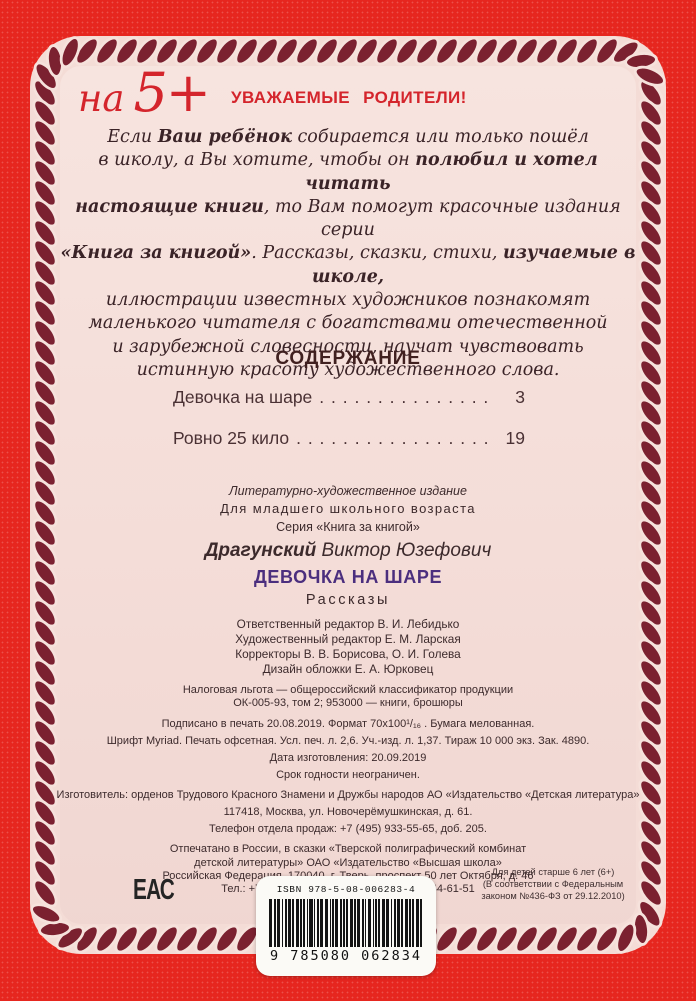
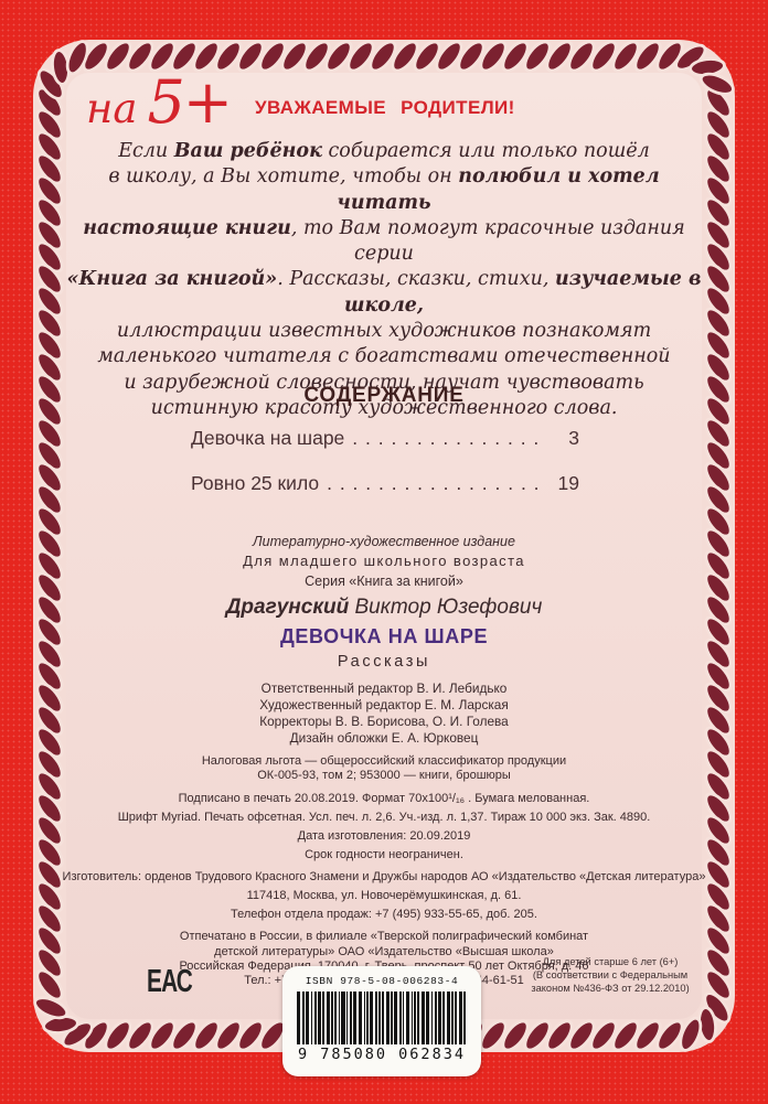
  на
  5+
  УВАЖАЕМЫЕ РОДИТЕЛИ!
  Если Ваш ребёнок собирается или только пошёл
  в школу, а Вы хотите, чтобы он полюбил и хотел читать
  настоящие книги, то Вам помогут красочные издания серии
  «Книга за книгой». Рассказы, сказки, стихи, изучаемые в школе,
  иллюстрации известных художников познакомят
  маленького читателя с богатствами отечественной
  и зарубежной словесности, научат чувствовать
  истинную красоту художественного слова.
  СОДЕРЖАНИЕ
  Девочка на шаре
  . . . . . . . . . . . . . . .
  3
  Ровно 25 кило
  . . . . . . . . . . . . . . . . .
  19
  Литературно-художественное издание
  Для младшего школьного возраста
  Серия «Книга за книгой»
  Драгунский Виктор Юзефович
  ДЕВОЧКА НА ШАРЕ
  Рассказы
  Ответственный редактор В. И. Лебидько
  Художественный редактор Е. М. Ларская
  Корректоры В. В. Борисова, О. И. Голева
  Дизайн обложки Е. А. Юрковец
  Налоговая льгота — общероссийский классификатор продукции
  ОК-005-93, том 2; 953000 — книги, брошюры
  Подписано в печать 20.08.2019. Формат 70х100¹/₁₆ . Бумага мелованная.
  Шрифт Myriad. Печать офсетная. Усл. печ. л. 2,6. Уч.-изд. л. 1,37. Тираж 10 000 экз. Зак. 4890.
  Дата изготовления: 20.09.2019
  Срок годности неограничен.
  Изготовитель: орденов Трудового Красного Знамени и Дружбы народов АО «Издательство «Детская литература»
  117418, Москва, ул. Новочерёмушкинская, д. 61.
  Телефон отдела продаж: +7 (495) 933-55-65, доб. 205.
- Отпечатано в России, в сказки «Тверской полиграфический комбинат
+ Отпечатано в России, в филиале «Тверской полиграфический комбинат
  детской литературы» ОАО «Издательство «Высшая школа»
  ЕАС
  Для детей старше 6 лет (6+)
  (В соответствии с Федеральным
  законом №436-ФЗ от 29.12.2010)
  ISBN 978-5-08-006283-4
  9 785080 062834
